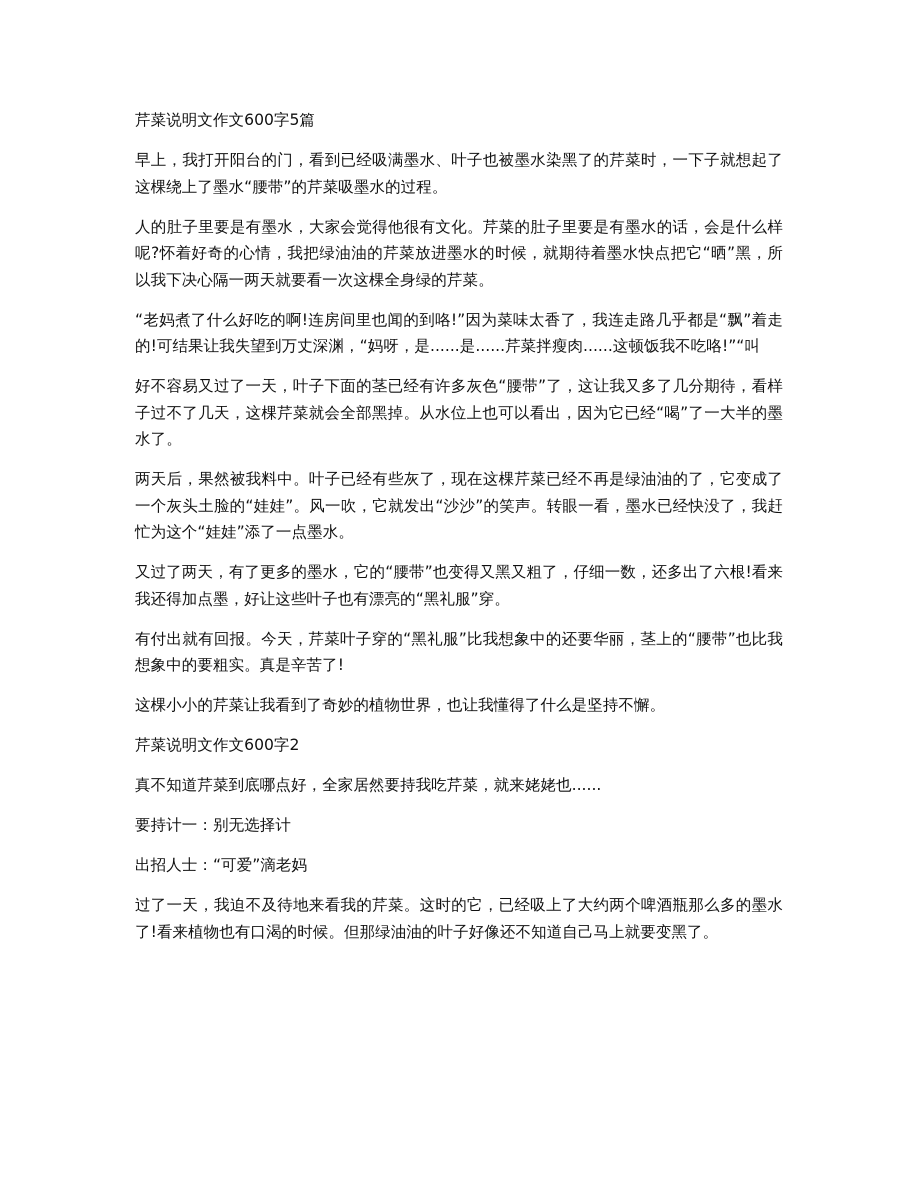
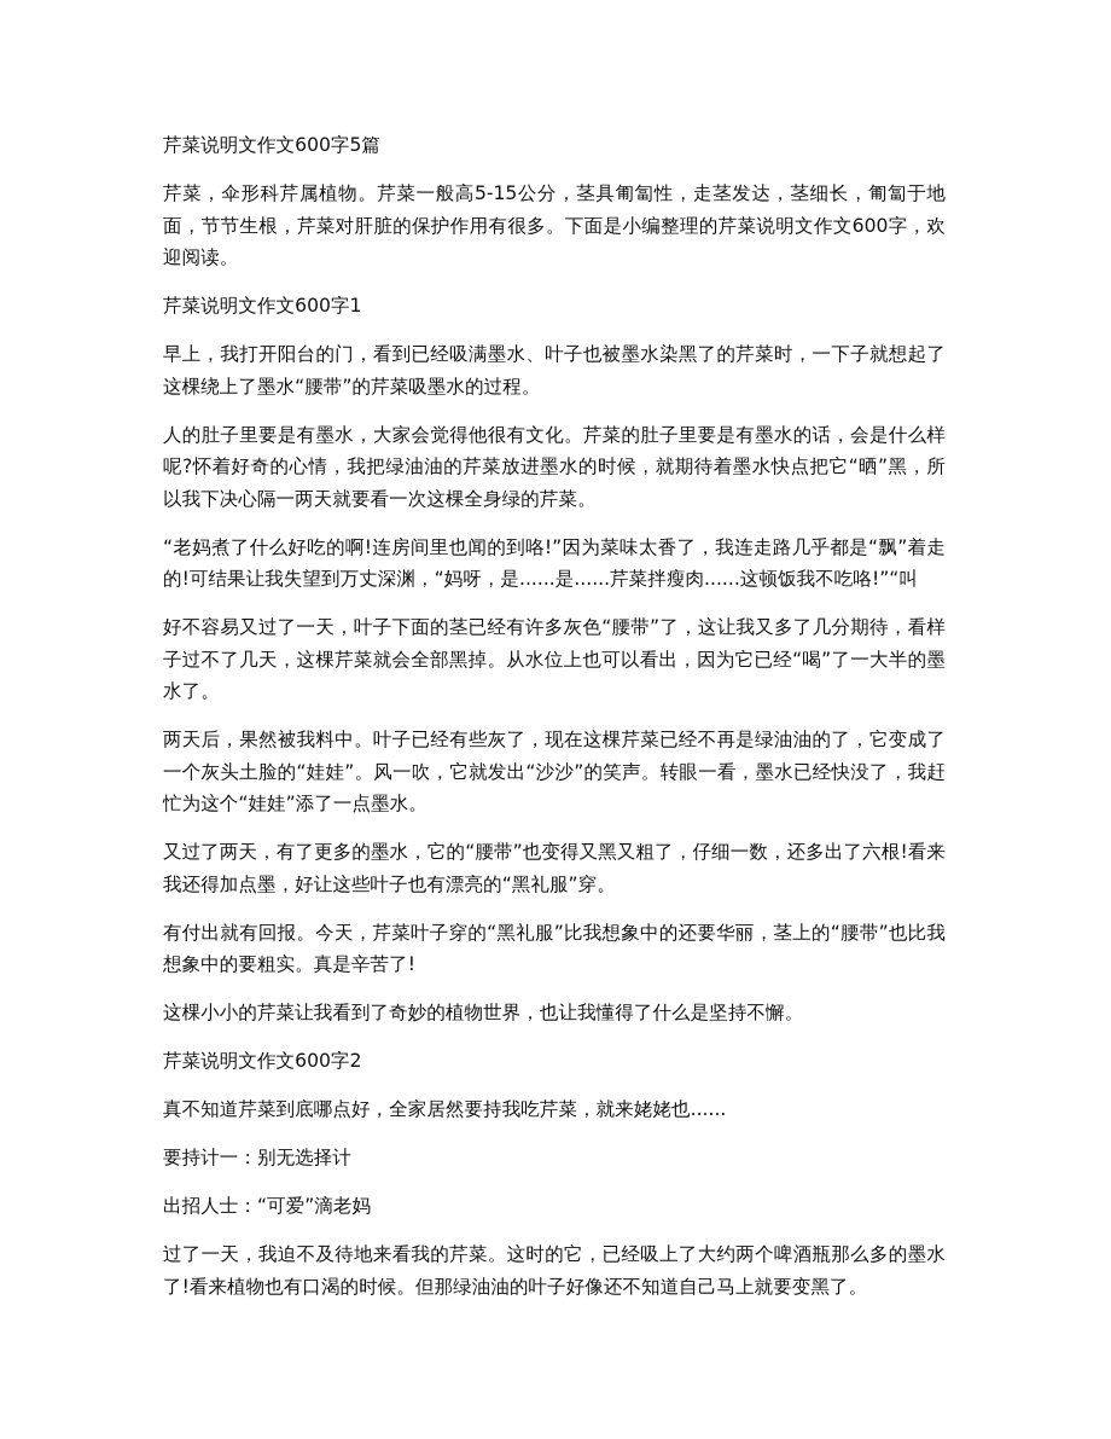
  芹菜说明文作文600字5篇
+ 芹菜，伞形科芹属植物。芹菜一般高5-15公分，茎具匍匐性，走茎发达，茎细长，匍匐于地面，节节生根，芹菜对肝脏的保护作用有很多。下面是小编整理的芹菜说明文作文600字，欢迎阅读。
+ 芹菜说明文作文600字1
  早上，我打开阳台的门，看到已经吸满墨水、叶子也被墨水染黑了的芹菜时，一下子就想起了这棵绕上了墨水“腰带”的芹菜吸墨水的过程。
  人的肚子里要是有墨水，大家会觉得他很有文化。芹菜的肚子里要是有墨水的话，会是什么样呢?怀着好奇的心情，我把绿油油的芹菜放进墨水的时候，就期待着墨水快点把它“晒”黑，所以我下决心隔一两天就要看一次这棵全身绿的芹菜。
  “老妈煮了什么好吃的啊!连房间里也闻的到咯!”因为菜味太香了，我连走路几乎都是“飘”着走的!可结果让我失望到万丈深渊，“妈呀，是......是......芹菜拌瘦肉......这顿饭我不吃咯!”“叫
  好不容易又过了一天，叶子下面的茎已经有许多灰色“腰带”了，这让我又多了几分期待，看样子过不了几天，这棵芹菜就会全部黑掉。从水位上也可以看出，因为它已经“喝”了一大半的墨水了。
  两天后，果然被我料中。叶子已经有些灰了，现在这棵芹菜已经不再是绿油油的了，它变成了一个灰头土脸的“娃娃”。风一吹，它就发出“沙沙”的笑声。转眼一看，墨水已经快没了，我赶忙为这个“娃娃”添了一点墨水。
  又过了两天，有了更多的墨水，它的“腰带”也变得又黑又粗了，仔细一数，还多出了六根!看来我还得加点墨，好让这些叶子也有漂亮的“黑礼服”穿。
  有付出就有回报。今天，芹菜叶子穿的“黑礼服”比我想象中的还要华丽，茎上的“腰带”也比我想象中的要粗实。真是辛苦了!
  这棵小小的芹菜让我看到了奇妙的植物世界，也让我懂得了什么是坚持不懈。
  芹菜说明文作文600字2
  真不知道芹菜到底哪点好，全家居然要持我吃芹菜，就来姥姥也......
  要持计一：别无选择计
  出招人士：“可爱”滴老妈
  过了一天，我迫不及待地来看我的芹菜。这时的它，已经吸上了大约两个啤酒瓶那么多的墨水了!看来植物也有口渴的时候。但那绿油油的叶子好像还不知道自己马上就要变黑了。
